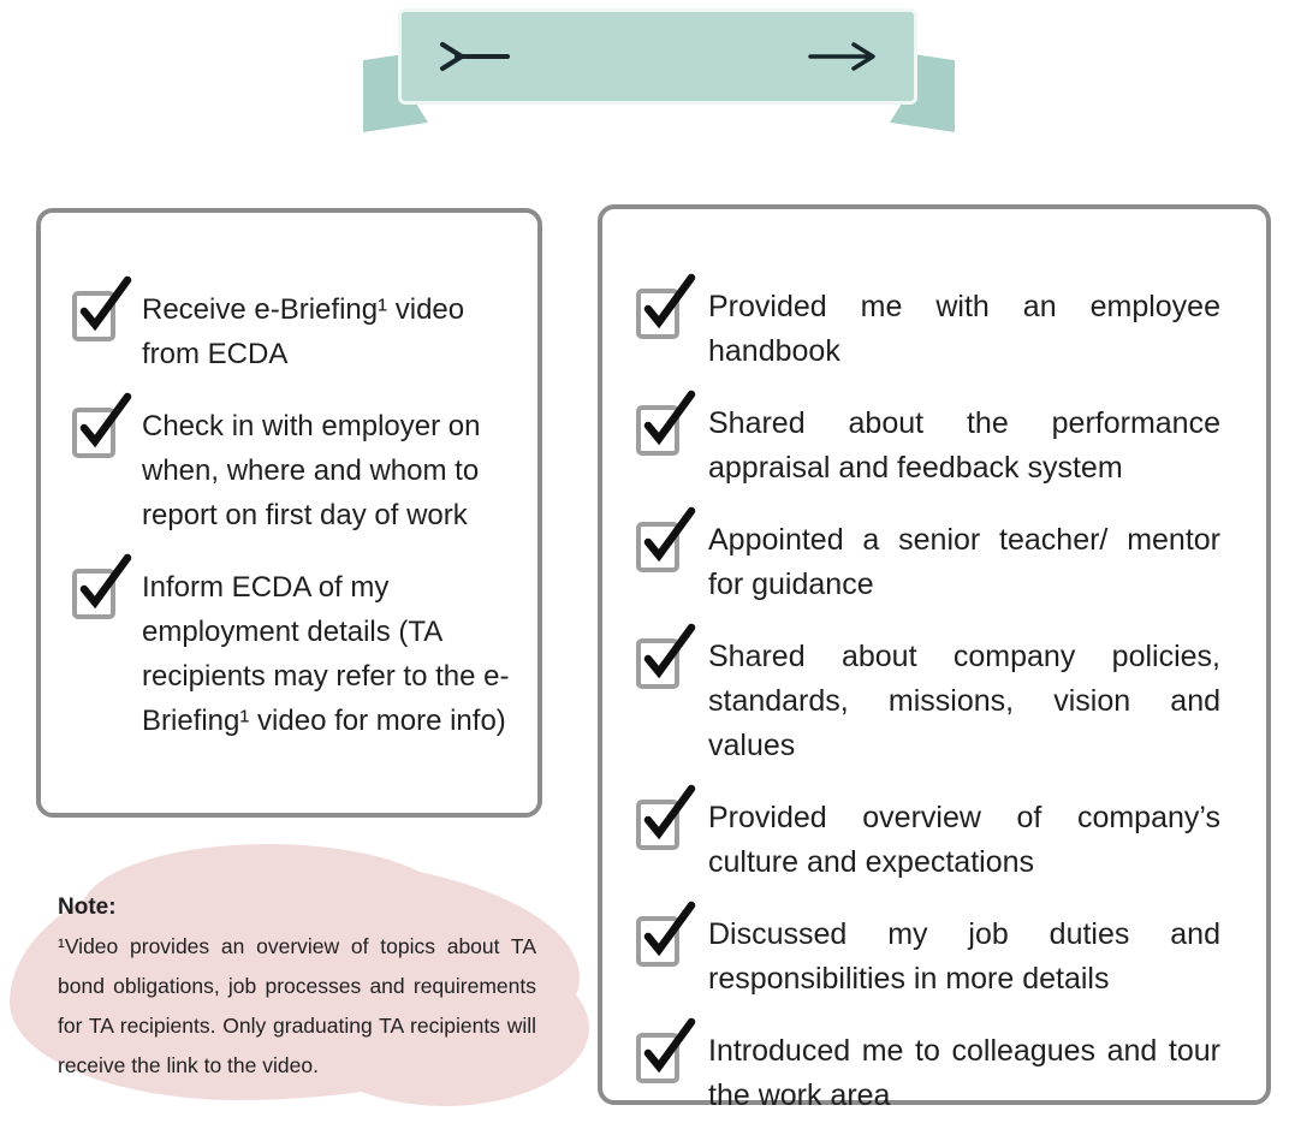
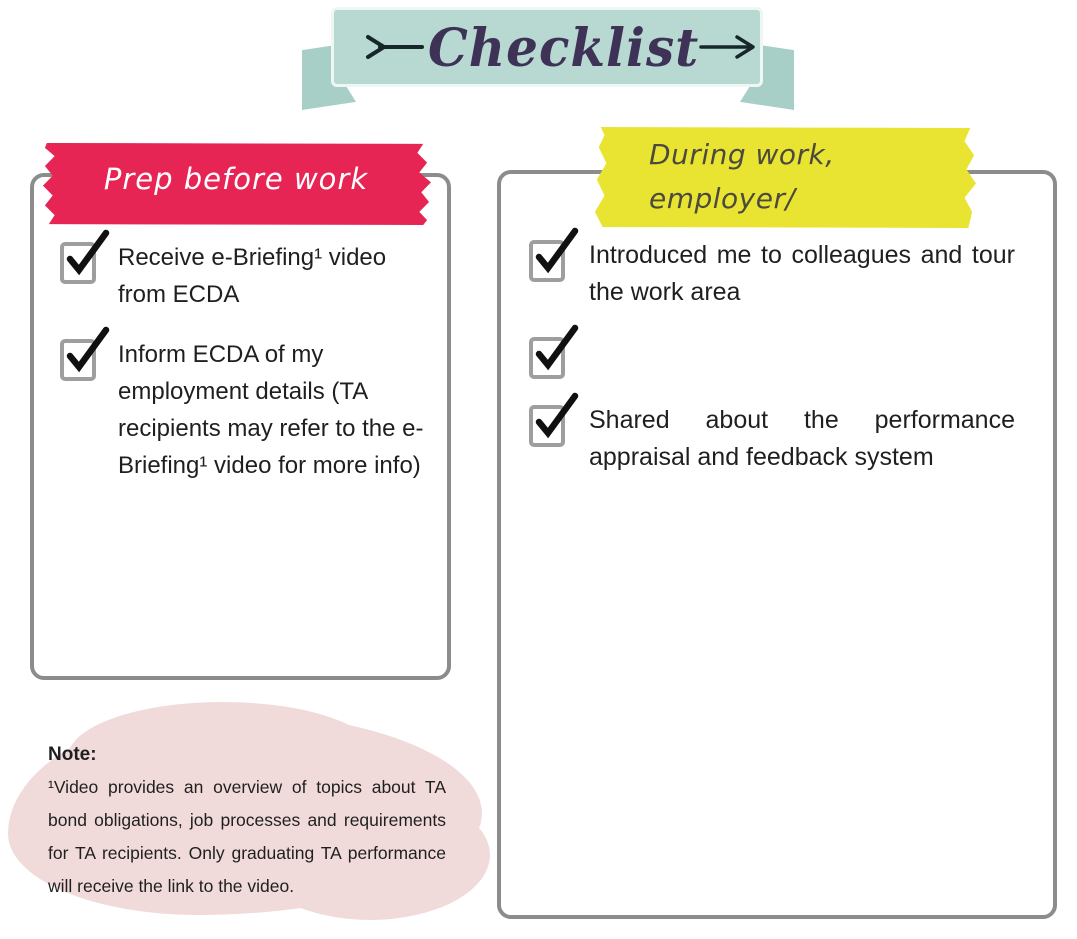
+ Checklist
  Receive e-Briefing¹ video from ECDA
- Check in with employer on when, where and whom to report on first day of work
  Inform ECDA of my employment details (TA recipients may refer to the e-Briefing¹ video for more info)
+ Prep before work
  Note:
- ¹Video provides an overview of topics about TA bond obligations, job processes and requirements for TA recipients. Only graduating TA recipients will receive the link to the video.
+ ¹Video provides an overview of topics about TA bond obligations, job processes and requirements for TA recipients. Only graduating TA performance will receive the link to the video.
- Provided me with an employee handbook
- Shared about the performance appraisal and feedback system
+ Introduced me to colleagues and tour the work area
- Appointed a senior teacher/ mentor for guidance
- Shared about company policies, standards, missions, vision and values
- Provided overview of company’s culture and expectations
- Discussed my job duties and responsibilities in more details
- Introduced me to colleagues and tour the work area
+ Shared about the performance appraisal and feedback system
+ During work, employer/
